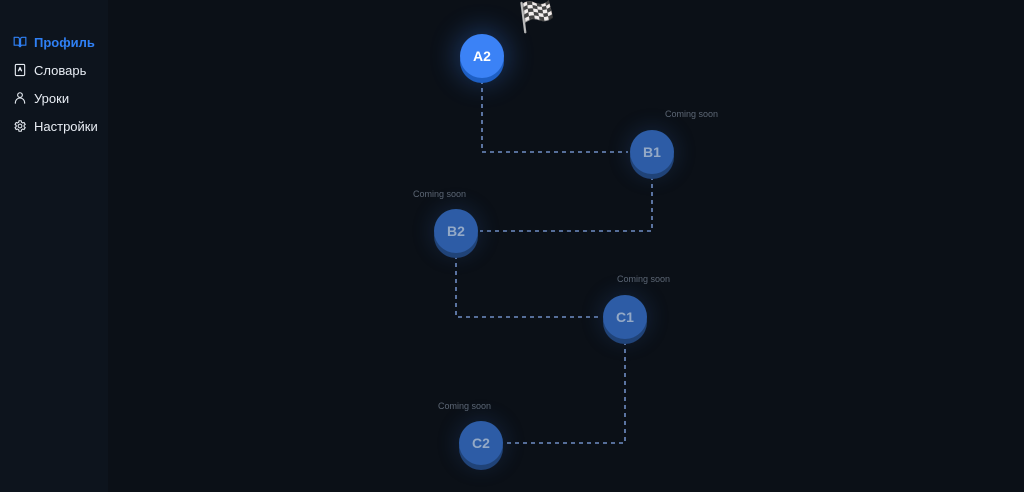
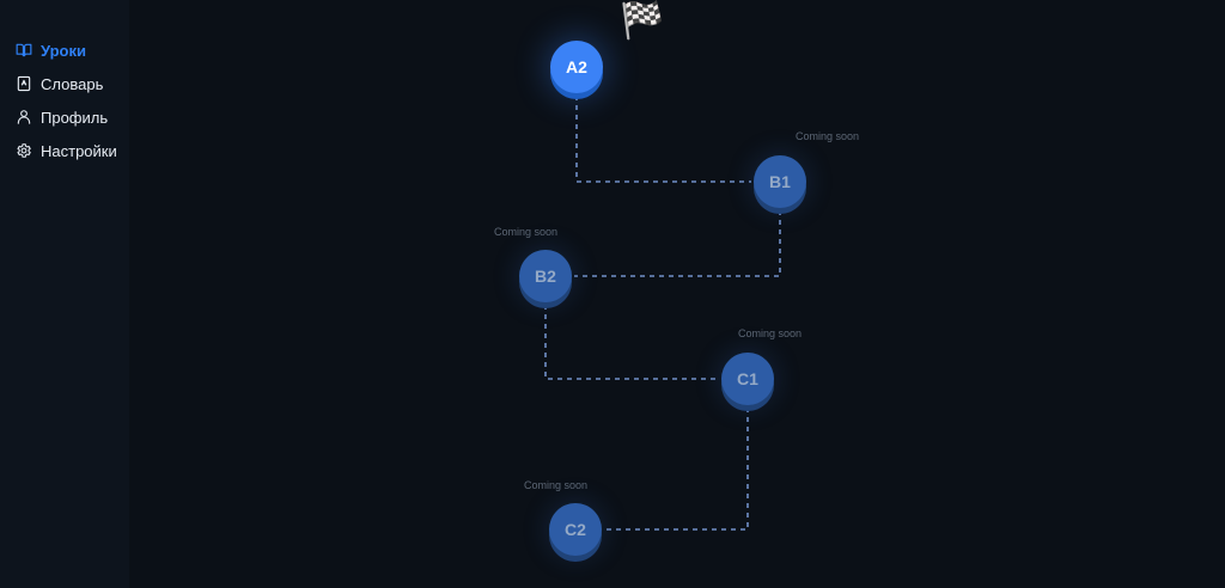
- Профиль
+ Уроки
  Словарь
- Уроки
+ Профиль
  Настройки
  🏁
  A2
  Coming soon
  B1
  Coming soon
  B2
  Coming soon
  C1
  Coming soon
  C2
